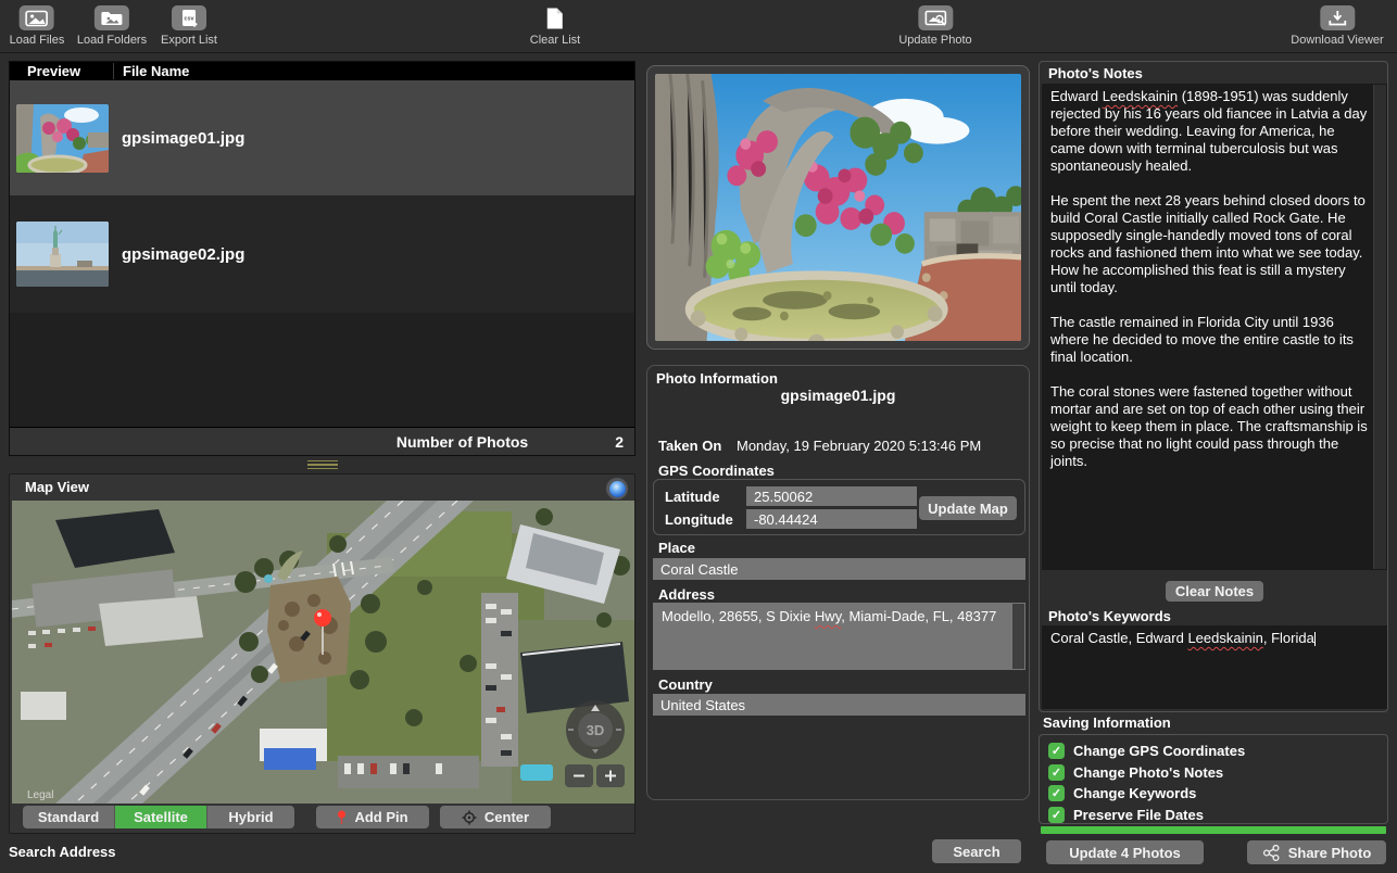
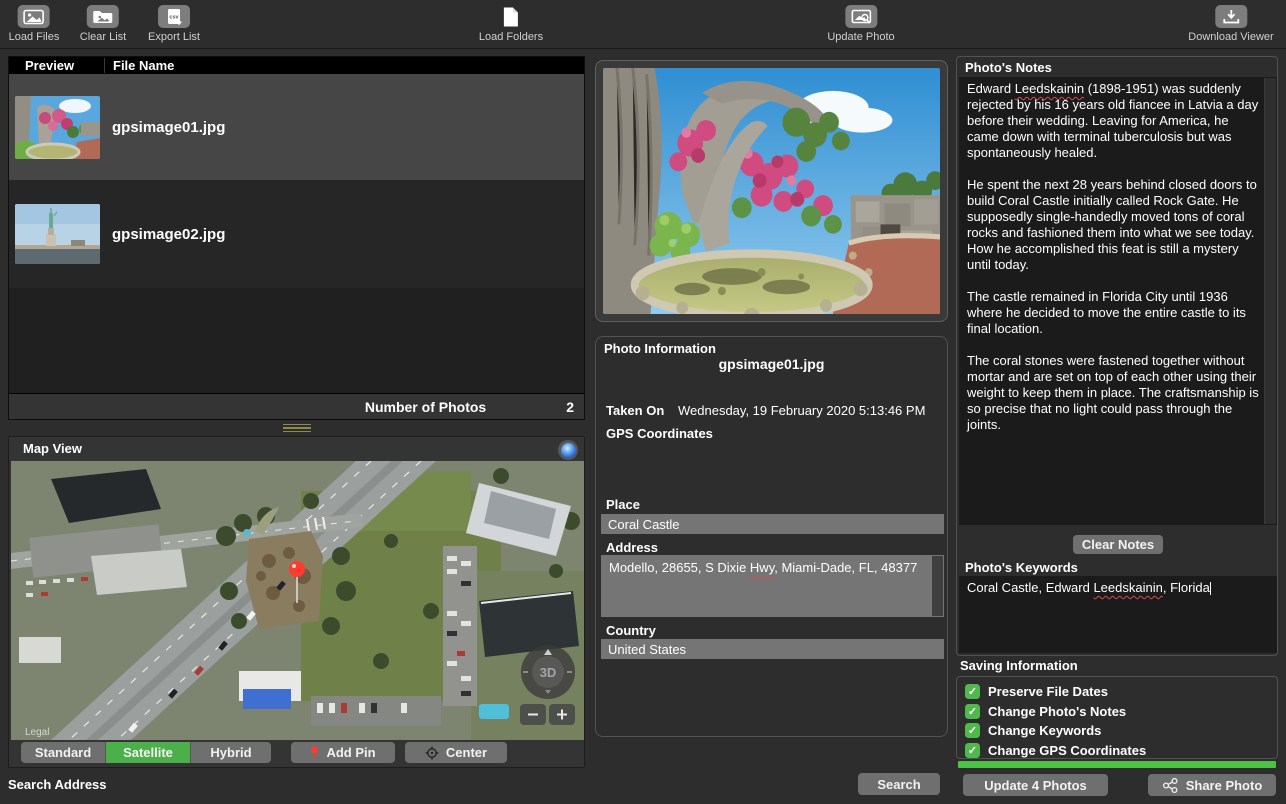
  Load Files
- Load Folders
+ Clear List
  Export List
- Clear List
+ Load Folders
  Update Photo
  Download Viewer
  Preview
  File Name
  gpsimage01.jpg
  gpsimage02.jpg
  Number of Photos
  2
  Map View
  3D
  Legal
  Standard
  Satellite
  Hybrid
  Add Pin
  Center
  Search Address
  Search
  Photo Information
  gpsimage01.jpg
  Taken On
- Monday, 19 February 2020 5:13:46 PM
+ Wednesday, 19 February 2020 5:13:46 PM
  GPS Coordinates
- Latitude
- 25.50062
- Longitude
- -80.44424
- Update Map
  Place
  Coral Castle
  Address
  Modello, 28655, S Dixie Hwy, Miami-Dade, FL, 48377
  Country
  United States
  Photo's Notes
  Edward Leedskainin (1898-1951) was suddenly rejected by his 16 years old fiancee in Latvia a day before their wedding. Leaving for America, he came down with terminal tuberculosis but was spontaneously healed.
  He spent the next 28 years behind closed doors to build Coral Castle initially called Rock Gate. He supposedly single-handedly moved tons of coral rocks and fashioned them into what we see today. How he accomplished this feat is still a mystery until today.
  The castle remained in Florida City until 1936 where he decided to move the entire castle to its final location.
  The coral stones were fastened together without mortar and are set on top of each other using their weight to keep them in place. The craftsmanship is so precise that no light could pass through the joints.
  Clear Notes
  Photo's Keywords
  Coral Castle, Edward Leedskainin, Florida
  Saving Information
  ✓
- Change GPS Coordinates
+ Preserve File Dates
  ✓
  Change Photo's Notes
  ✓
  Change Keywords
  ✓
- Preserve File Dates
+ Change GPS Coordinates
  Update 4 Photos
  Share Photo
